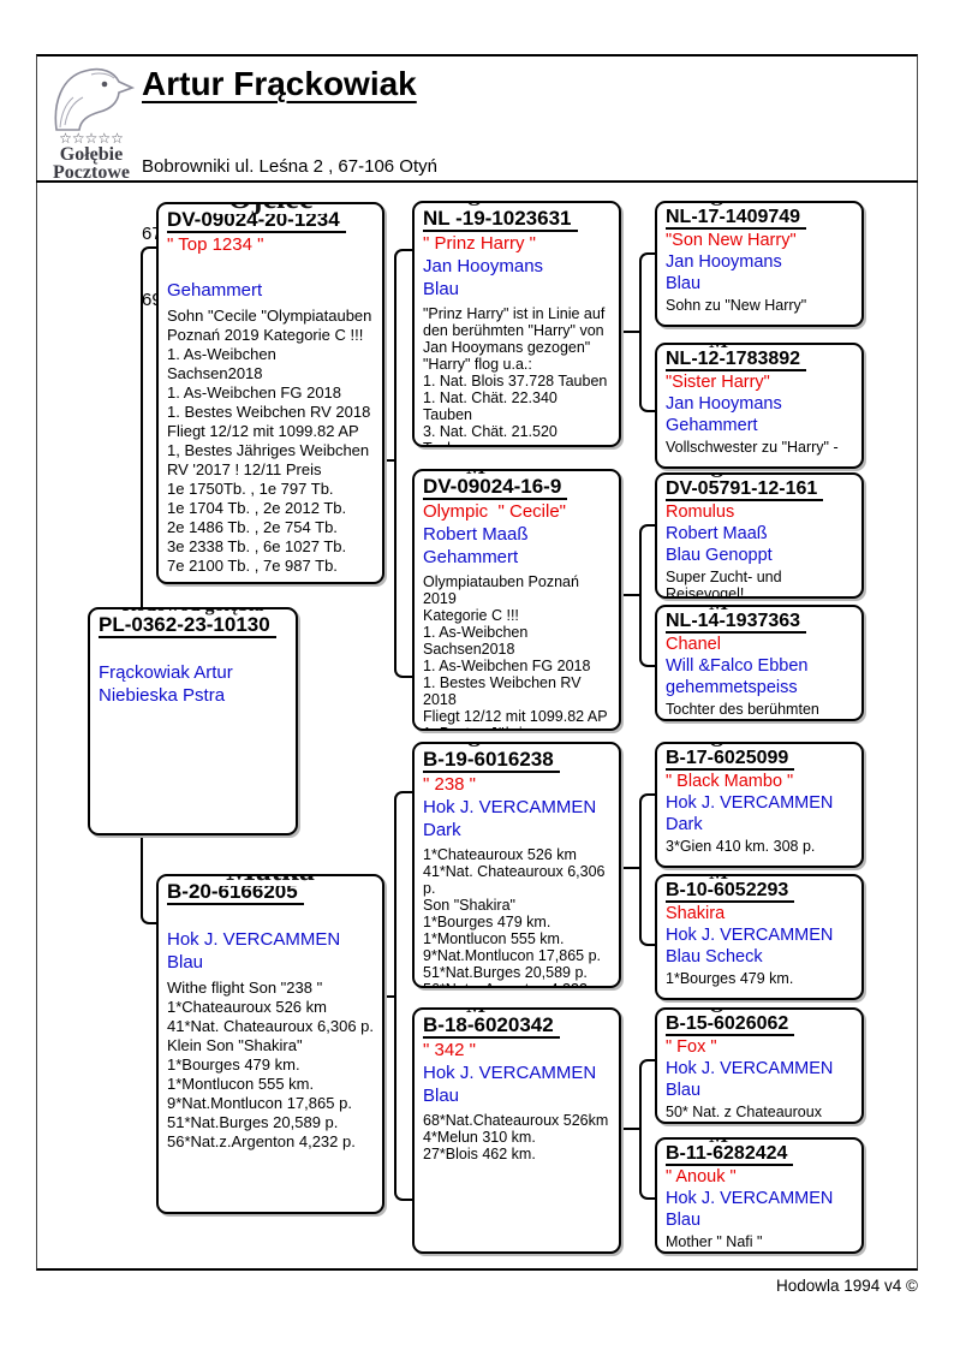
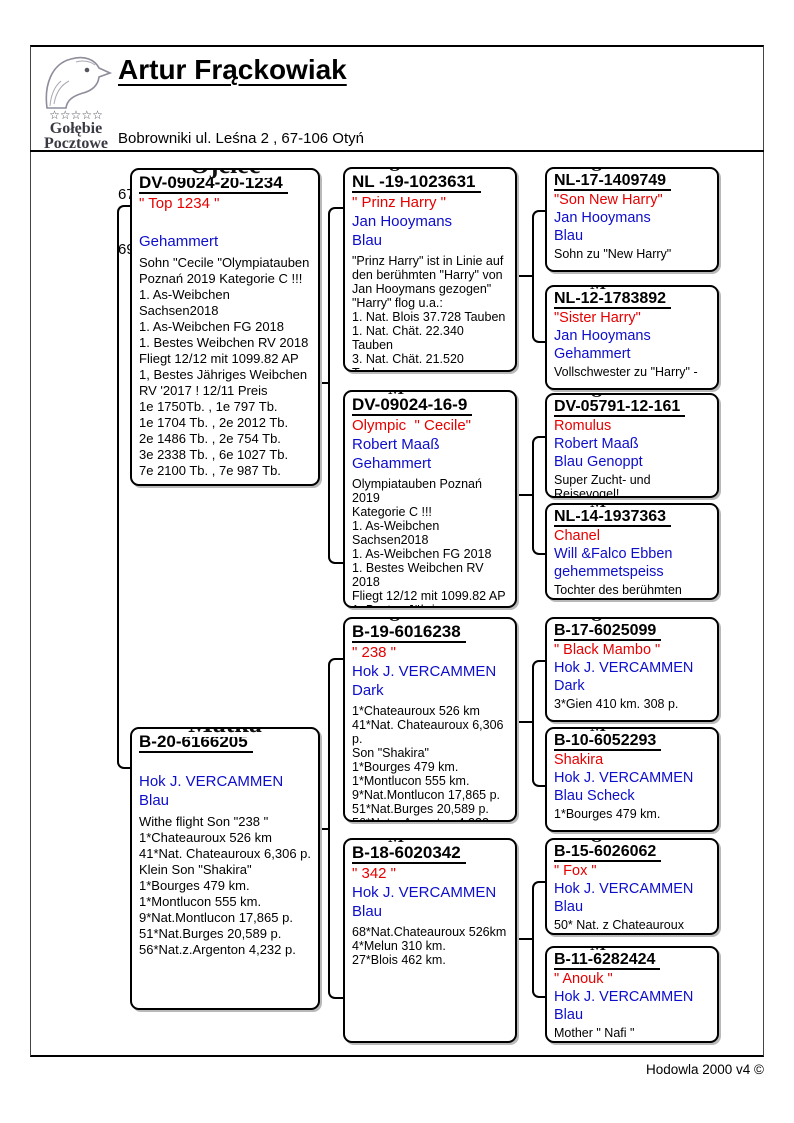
  ☆☆☆☆☆
  Gołębie
  Pocztowe
  Artur Frąckowiak
  Bobrowniki ul. Leśna 2 , 67-106 Otyń
  DV-09024-20-1234
  " Top 1234 "
  Gehammert
  Sohn "Cecile "Olympiatauben
  Poznań 2019 Kategorie C !!!
  1. As-Weibchen Sachsen2018
  1. As-Weibchen FG 2018
  1. Bestes Weibchen RV 2018
  Fliegt 12/12 mit 1099.82 AP
  1, Bestes Jähriges Weibchen
  RV '2017 ! 12/11 Preis
  1e 1750Tb. , 1e 797 Tb.
  1e 1704 Tb. , 2e 2012 Tb.
  2e 1486 Tb. , 2e 754 Tb.
  3e 2338 Tb. , 6e 1027 Tb.
  7e 2100 Tb. , 7e 987 Tb.
- PL-0362-23-10130
- Frąckowiak Artur
- Niebieska Pstra
  B-20-6166205
  Hok J. VERCAMMEN
  Blau
  Withe flight Son "238 "
  1*Chateauroux 526 km
  41*Nat. Chateauroux 6,306 p.
  Klein Son "Shakira"
  1*Bourges 479 km.
  1*Montlucon 555 km.
  9*Nat.Montlucon 17,865 p.
  51*Nat.Burges 20,589 p.
  56*Nat.z.Argenton 4,232 p.
  NL -19-1023631
  " Prinz Harry "
  Jan Hooymans
  Blau
  "Prinz Harry" ist in Linie auf
  den berühmten "Harry" von
  Jan Hooymans gezogen"
  "Harry" flog u.a.:
  1. Nat. Blois 37.728 Tauben
  1. Nat. Chät. 22.340 Tauben
  3. Nat. Chät. 21.520
  DV-09024-16-9
  Olympic " Cecile"
  Robert Maaß
  Gehammert
  Olympiatauben Poznań 2019
  Kategorie C !!!
  1. As-Weibchen Sachsen2018
  1. As-Weibchen FG 2018
  1. Bestes Weibchen RV 2018
  Fliegt 12/12 mit 1099.82 AP
  B-19-6016238
  " 238 "
  Hok J. VERCAMMEN
  Dark
  1*Chateauroux 526 km
  41*Nat. Chateauroux 6,306 p.
  Son "Shakira"
  1*Bourges 479 km.
  1*Montlucon 555 km.
  9*Nat.Montlucon 17,865 p.
  51*Nat.Burges 20,589 p.
  B-18-6020342
  " 342 "
  Hok J. VERCAMMEN
  Blau
  68*Nat.Chateauroux 526km
  4*Melun 310 km.
  27*Blois 462 km.
  NL-17-1409749
  "Son New Harry"
  Jan Hooymans
  Blau
  Sohn zu "New Harry"
  NL-12-1783892
  "Sister Harry"
  Jan Hooymans
  Gehammert
  Vollschwester zu "Harry" -
  DV-05791-12-161
  Romulus
  Robert Maaß
  Blau Genoppt
  Super Zucht- und Reisevogel!
  NL-14-1937363
  Chanel
  Will &Falco Ebben
  gehemmetspeiss
  Tochter des berühmten
  B-17-6025099
  " Black Mambo "
  Hok J. VERCAMMEN
  Dark
  3*Gien 410 km. 308 p.
  B-10-6052293
  Shakira
  Hok J. VERCAMMEN
  Blau Scheck
  1*Bourges 479 km.
  B-15-6026062
  " Fox "
  Hok J. VERCAMMEN
  Blau
  50* Nat. z Chateauroux
  B-11-6282424
  " Anouk "
  Hok J. VERCAMMEN
  Blau
  Mother " Nafi "
- Hodowla 1994 v4 ©
+ Hodowla 2000 v4 ©
